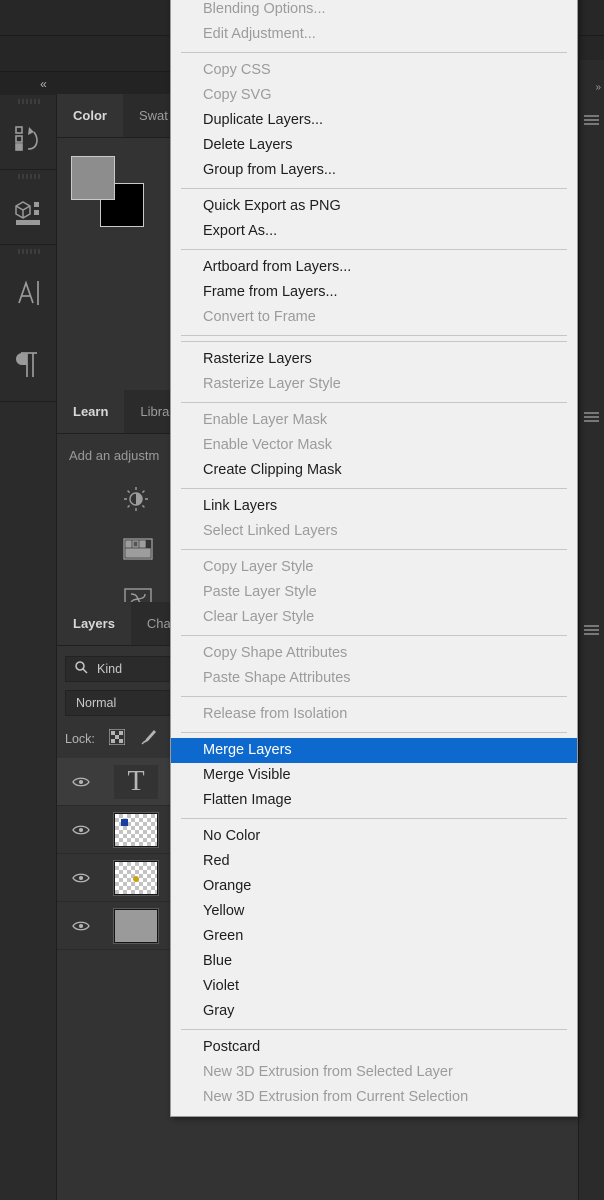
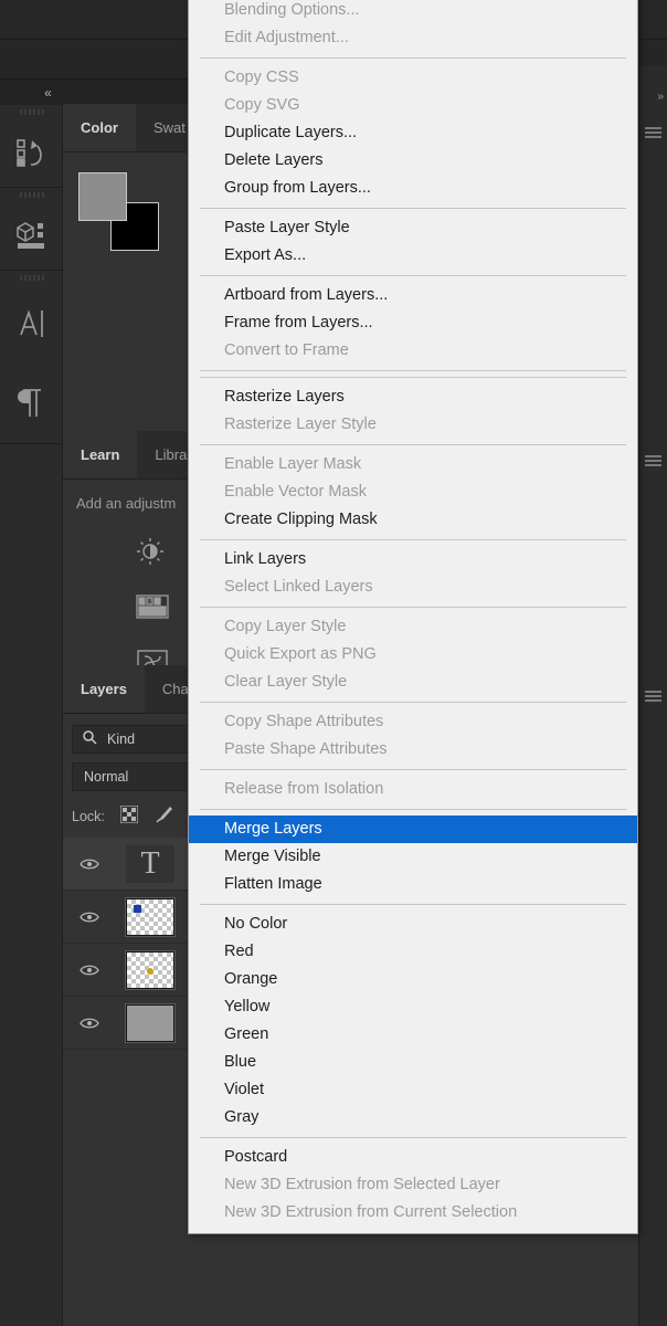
  «
  Color
  Swat
  Learn
  Libra
  Add an adjustm
  Layers
  Cha
  Kind
  Normal
  Lock:
  T
  »
  Blending Options...
  Edit Adjustment...
  Copy CSS
  Copy SVG
  Duplicate Layers...
  Delete Layers
  Group from Layers...
- Quick Export as PNG
+ Paste Layer Style
  Export As...
  Artboard from Layers...
  Frame from Layers...
  Convert to Frame
  Rasterize Layers
  Rasterize Layer Style
  Enable Layer Mask
  Enable Vector Mask
  Create Clipping Mask
  Link Layers
  Select Linked Layers
  Copy Layer Style
- Paste Layer Style
+ Quick Export as PNG
  Clear Layer Style
  Copy Shape Attributes
  Paste Shape Attributes
  Release from Isolation
  Merge Layers
  Merge Visible
  Flatten Image
  No Color
  Red
  Orange
  Yellow
  Green
  Blue
  Violet
  Gray
  Postcard
  New 3D Extrusion from Selected Layer
  New 3D Extrusion from Current Selection
